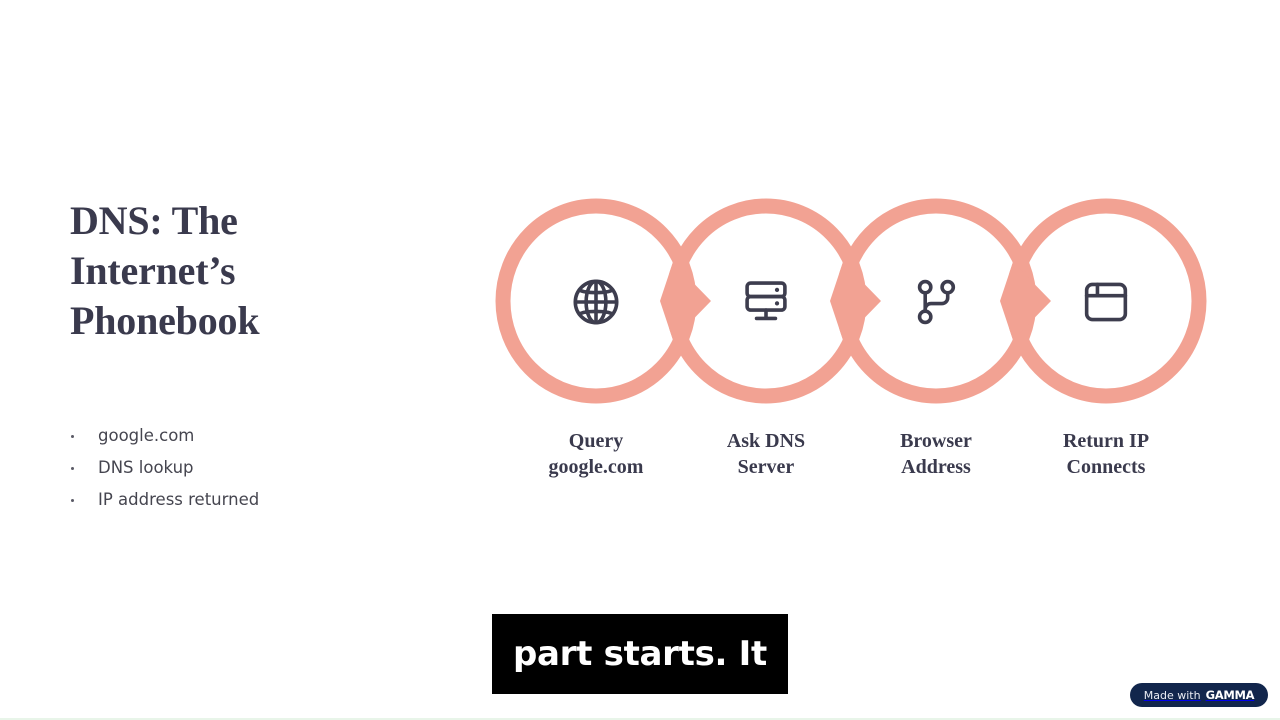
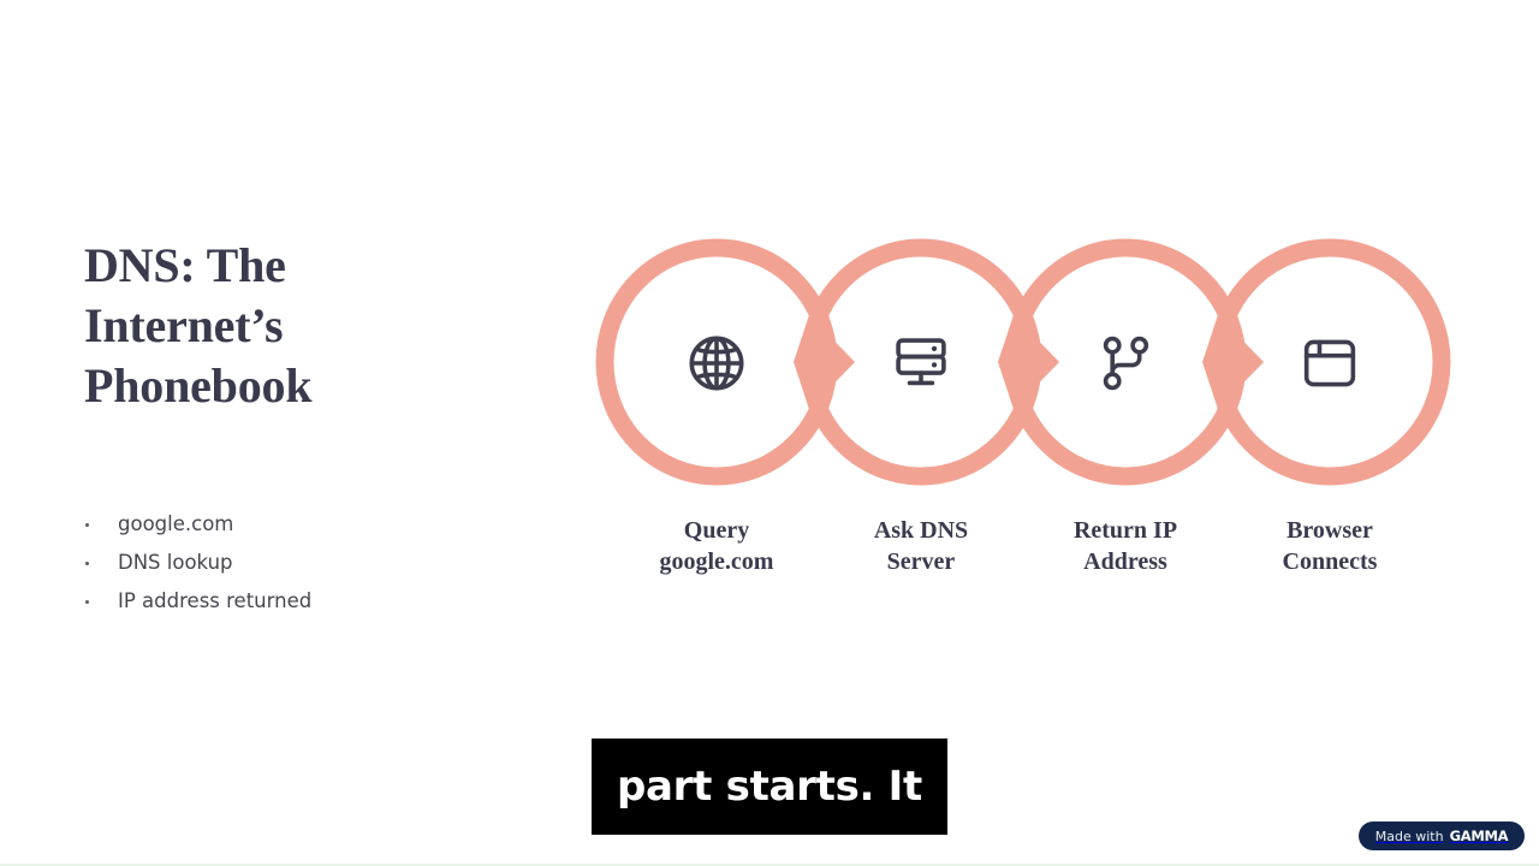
  DNS: The Internet’s Phonebook
  google.com
  DNS lookup
  IP address returned
  Query
  google.com
  Ask DNS
  Server
- Browser
+ Return IP
  Address
- Return IP
+ Browser
  Connects
  part starts. It
  Made with
  GAMMA
